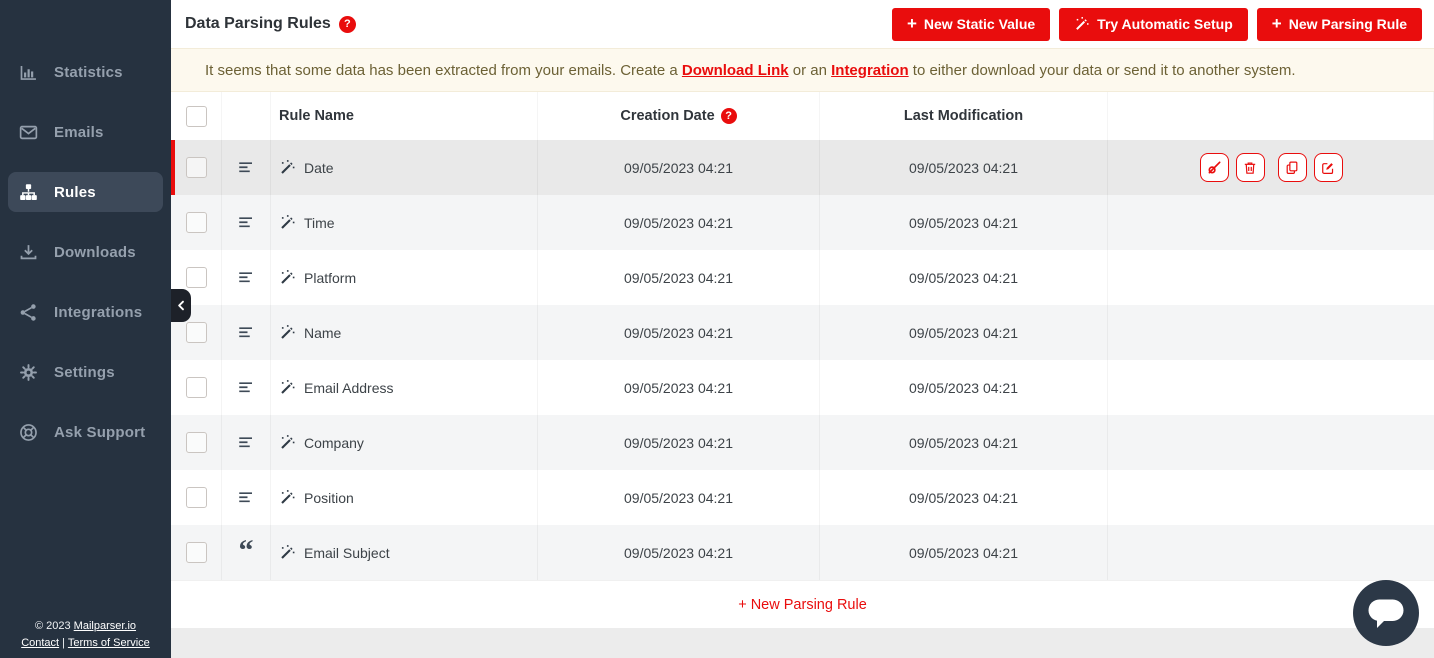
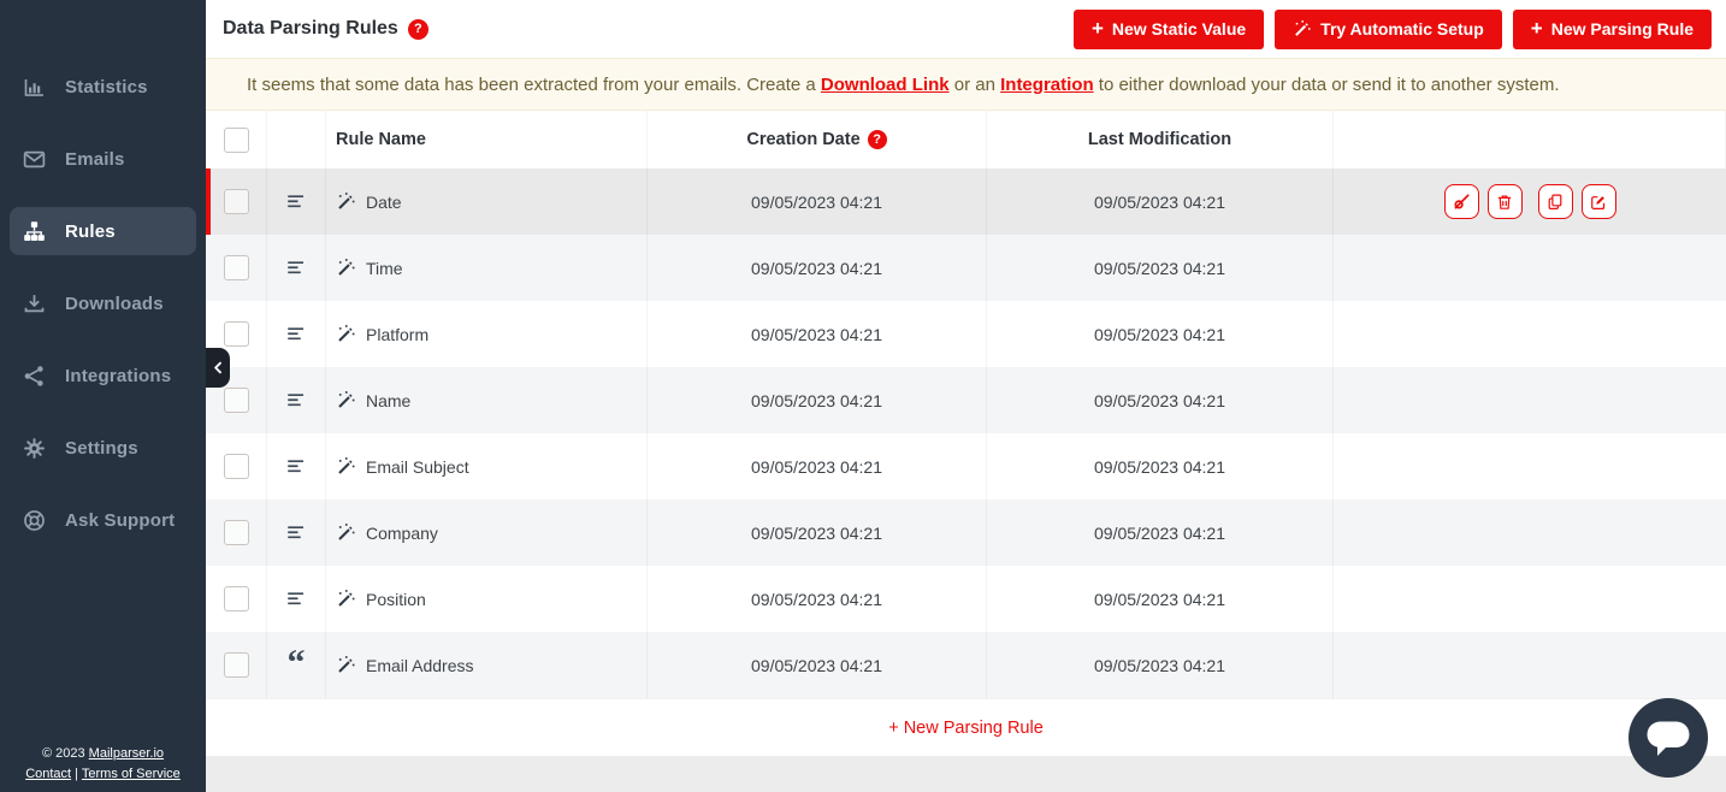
  Statistics
  Emails
  Rules
  Downloads
  Integrations
  Settings
  Ask Support
  © 2023 Mailparser.io
  Contact | Terms of Service
  Data Parsing Rules
  ?
  +
  New Static Value
  Try Automatic Setup
  +
  New Parsing Rule
  It seems that some data has been extracted from your emails. Create a
  Download Link
  or an
  Integration
  to either download your data or send it to another system.
  Rule Name
  Creation Date
  ?
  Last Modification
  Date
  09/05/2023 04:21
  09/05/2023 04:21
  Time
  09/05/2023 04:21
  09/05/2023 04:21
  Platform
  09/05/2023 04:21
  09/05/2023 04:21
  Name
  09/05/2023 04:21
  09/05/2023 04:21
- Email Address
+ Email Subject
  09/05/2023 04:21
  09/05/2023 04:21
  Company
  09/05/2023 04:21
  09/05/2023 04:21
  Position
  09/05/2023 04:21
  09/05/2023 04:21
  “
- Email Subject
+ Email Address
  09/05/2023 04:21
  09/05/2023 04:21
  + New Parsing Rule
